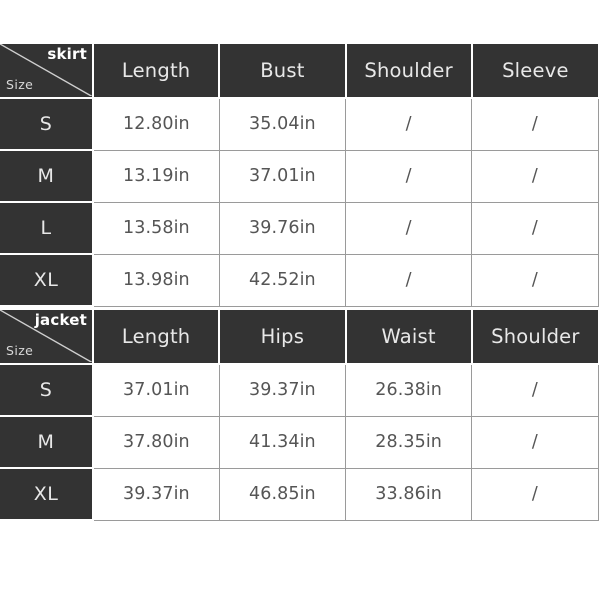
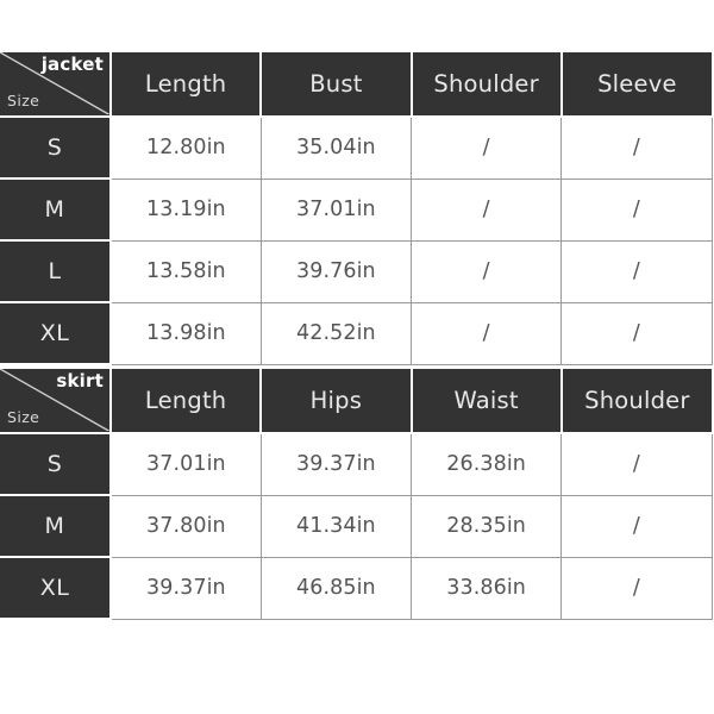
- skirtSize	Length	Bust	Shoulder	Sleeve
+ jacketSize	Length	Bust	Shoulder	Sleeve
  S	12.80in	35.04in	/	/
  M	13.19in	37.01in	/	/
  L	13.58in	39.76in	/	/
  XL	13.98in	42.52in	/	/
- jacketSize	Length	Hips	Waist	Shoulder
+ skirtSize	Length	Hips	Waist	Shoulder
  S	37.01in	39.37in	26.38in	/
  M	37.80in	41.34in	28.35in	/
  XL	39.37in	46.85in	33.86in	/
